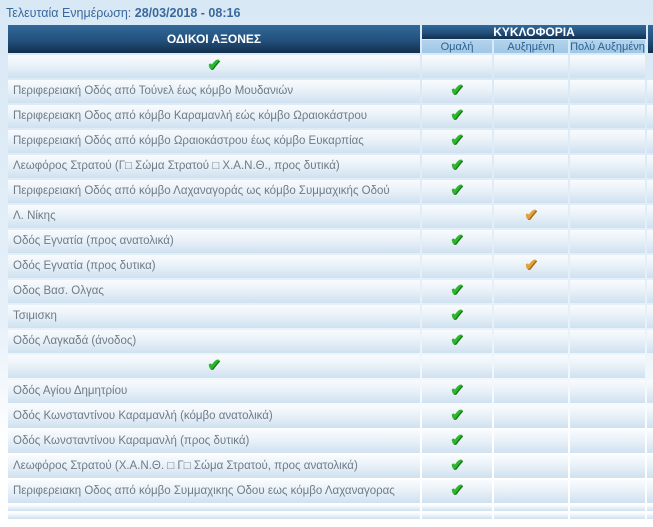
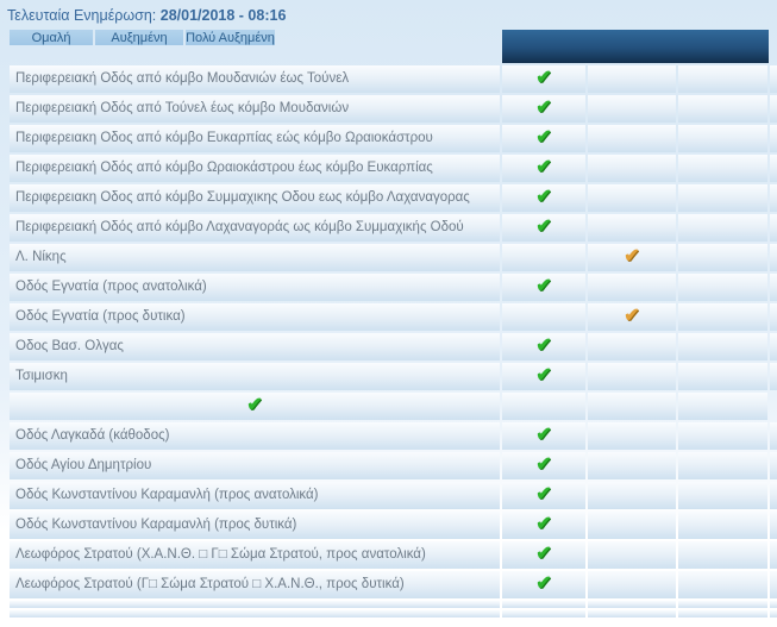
- Τελευταία Ενημέρωση: 28/03/2018 - 08:16
+ Τελευταία Ενημέρωση: 28/01/2018 - 08:16
- ΟΔΙΚΟΙ ΑΞΟΝΕΣ
- ΚΥΚΛΟΦΟΡΙΑ
  Ομαλή
  Αυξημένη
  Πολύ Αυξημένη
+ Περιφερειακή Οδός από κόμβο Μουδανιών έως Τούνελ
  ✔
  Περιφερειακή Οδός από Τούνελ έως κόμβο Μουδανιών
  ✔
- Περιφερειακη Οδος από κόμβο Καραμανλή εώς κόμβο Ωραιοκάστρου
+ Περιφερειακη Οδος από κόμβο Ευκαρπίας εώς κόμβο Ωραιοκάστρου
  ✔
  Περιφερειακή Οδός από κόμβο Ωραιοκάστρου έως κόμβο Ευκαρπίας
  ✔
- Λεωφόρος Στρατού (Γ□ Σώμα Στρατού □ Χ.Α.Ν.Θ., προς δυτικά)
+ Περιφερειακη Οδος από κόμβο Συμμαχικης Οδου εως κόμβο Λαχαναγορας
  ✔
  Περιφερειακή Οδός από κόμβο Λαχαναγοράς ως κόμβο Συμμαχικής Οδού
  ✔
  Λ. Νίκης
  ✔
  Οδός Εγνατία (προς ανατολικά)
  ✔
  Οδός Εγνατία (προς δυτικα)
  ✔
  Οδος Βασ. Ολγας
  ✔
  Τσιμισκη
  ✔
- Οδός Λαγκαδά (άνοδος)
  ✔
+ Οδός Λαγκαδά (κάθοδος)
  ✔
  Οδός Αγίου Δημητρίου
  ✔
- Οδός Κωνσταντίνου Καραμανλή (κόμβο ανατολικά)
+ Οδός Κωνσταντίνου Καραμανλή (προς ανατολικά)
  ✔
  Οδός Κωνσταντίνου Καραμανλή (προς δυτικά)
  ✔
  Λεωφόρος Στρατού (Χ.Α.Ν.Θ. □ Γ□ Σώμα Στρατού, προς ανατολικά)
  ✔
- Περιφερειακη Οδος από κόμβο Συμμαχικης Οδου εως κόμβο Λαχαναγορας
+ Λεωφόρος Στρατού (Γ□ Σώμα Στρατού □ Χ.Α.Ν.Θ., προς δυτικά)
  ✔
